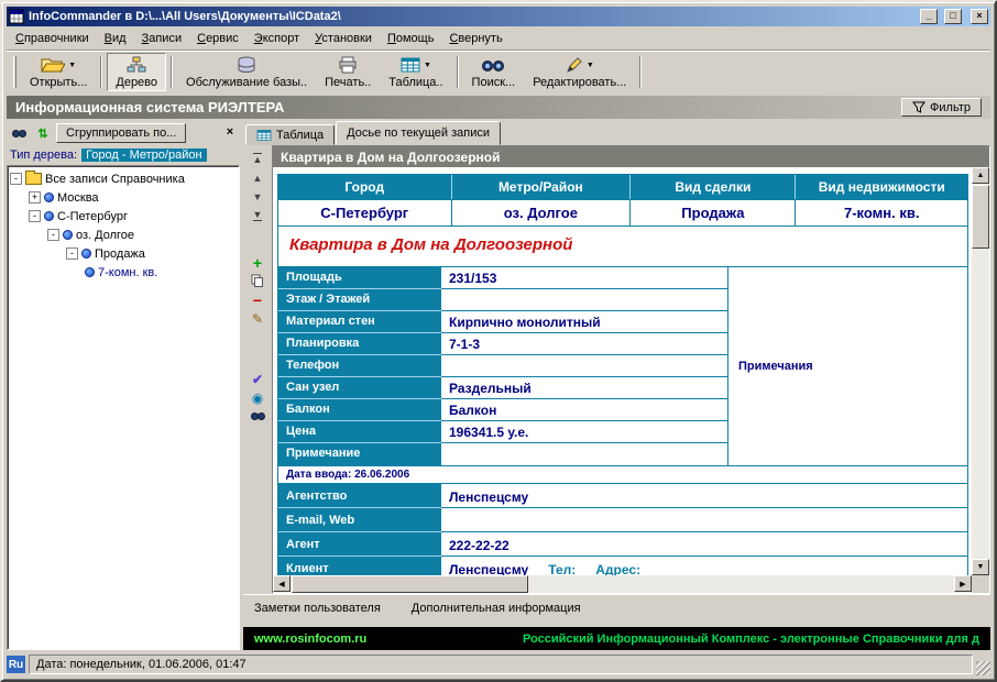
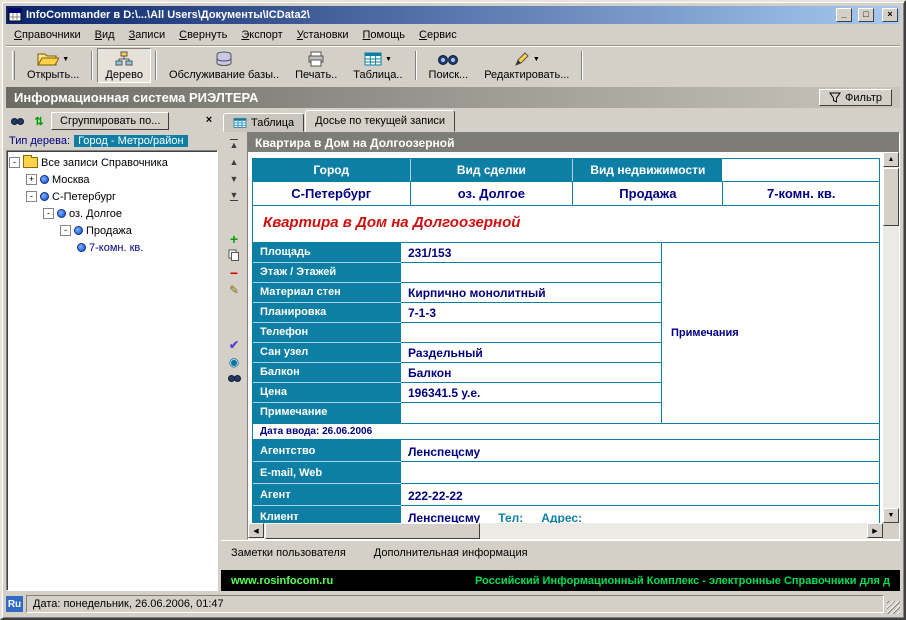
  InfoCommander в D:\...\All Users\Документы\ICData2\
  _
  □
  ×
  Справочники
  Вид
  Записи
- Сервис
+ Свернуть
  Экспорт
  Установки
  Помощь
- Свернуть
+ Сервис
  Открыть...
  Дерево
  Обслуживание базы..
  Печать..
  Таблица..
  Поиск...
  Редактировать...
  Информационная система РИЭЛТЕРА
  Фильтр
  ⇅
  Сгруппировать по...
  ×
  Тип дерева:
  Город - Метро/район
  -
  Все записи Справочника
  +
  Москва
  -
  С-Петербург
  -
  оз. Долгое
  -
  Продажа
  7-комн. кв.
  Таблица
  Досье по текущей записи
  ▲
  ▲
  ▼
  ▼
  +
  −
  ✎
  ✔
  ◉
  Квартира в Дом на Долгоозерной
  Город
- Метро/Район
  Вид сделки
  Вид недвижимости
  С-Петербург
  оз. Долгое
  Продажа
  7-комн. кв.
  Квартира в Дом на Долгоозерной
  Площадь
  231/153
  Этаж / Этажей
  Материал стен
  Кирпично монолитный
  Планировка
  7-1-3
  Телефон
  Сан узел
  Раздельный
  Балкон
  Балкон
  Цена
  196341.5 у.е.
  Примечание
  Примечания
  Дата ввода: 26.06.2006
  Агентство
  Ленспецсму
  E-mail, Web
  Агент
  222-22-22
  Клиент
  Ленспецсму
  Тел:
  Адрес:
  Заметки пользователя
  Дополнительная информация
  www.rosinfocom.ru
  Российский Информационный Комплекс - электронные Справочники для д
  Ru
- Дата: понедельник, 01.06.2006, 01:47
+ Дата: понедельник, 26.06.2006, 01:47
